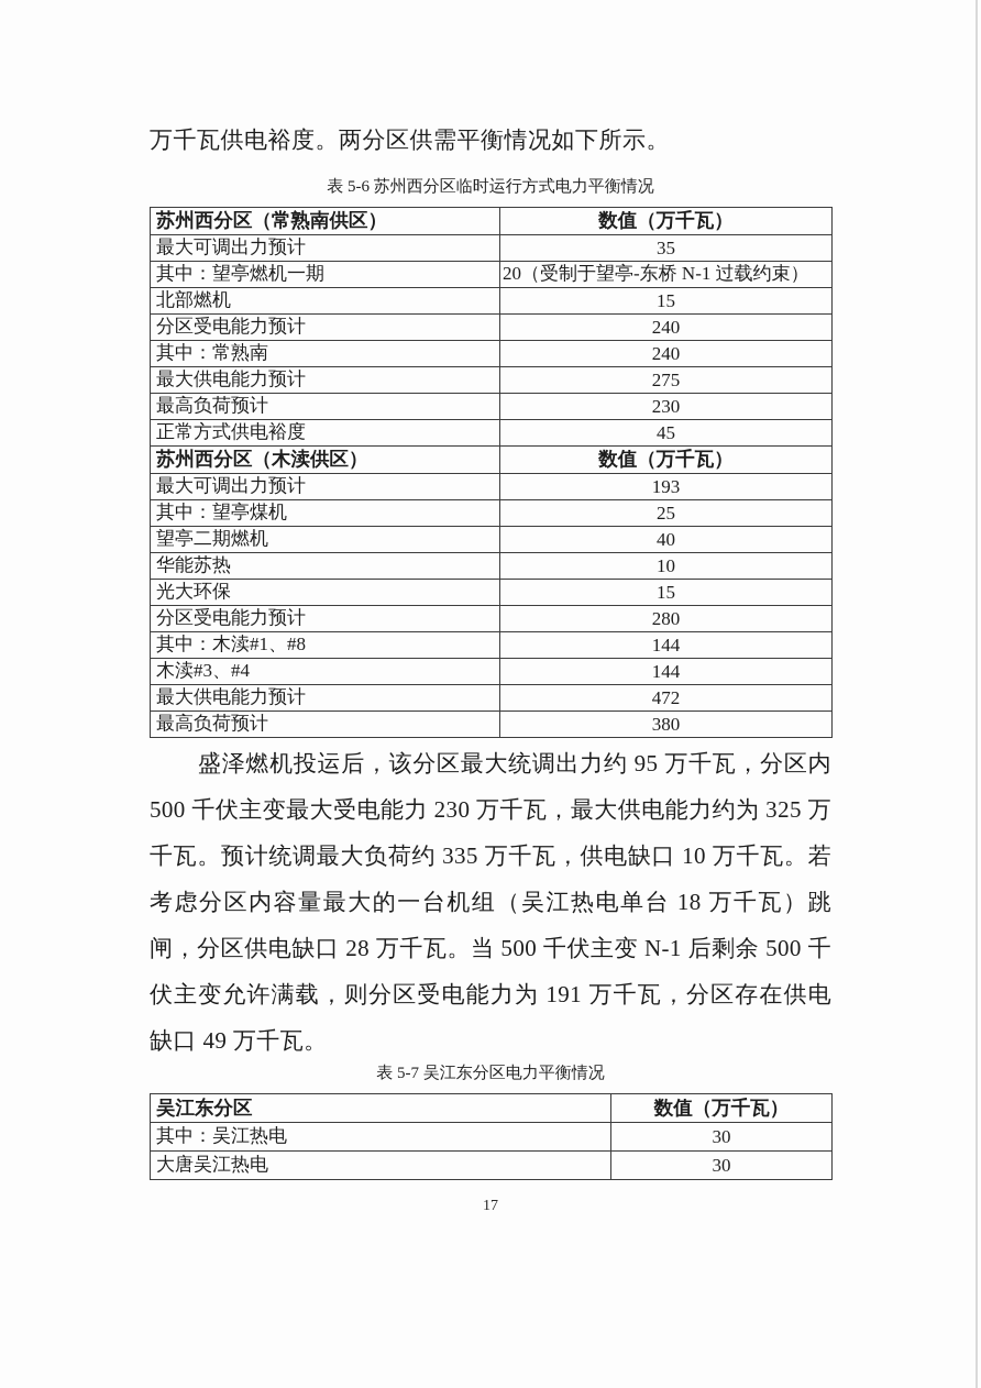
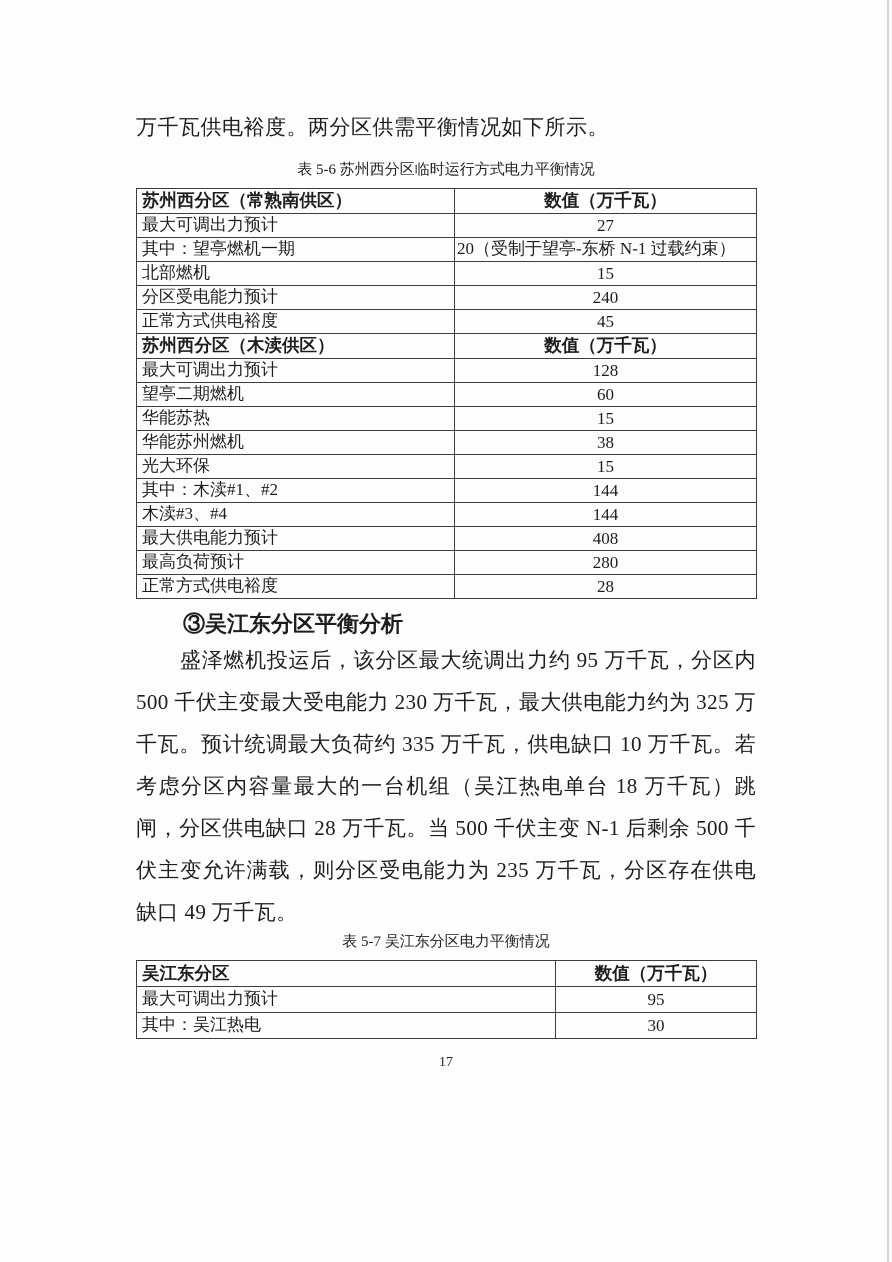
  万千瓦供电裕度。两分区供需平衡情况如下所示。
  表 5-6 苏州西分区临时运行方式电力平衡情况
  苏州西分区（常熟南供区）	数值（万千瓦）
- 最大可调出力预计	35
+ 最大可调出力预计	27
  其中：望亭燃机一期	20（受制于望亭-东桥 N-1 过载约束）
  北部燃机	15
  分区受电能力预计	240
- 其中：常熟南	240
- 最大供电能力预计	275
- 最高负荷预计	230
  正常方式供电裕度	45
  苏州西分区（木渎供区）	数值（万千瓦）
- 最大可调出力预计	193
+ 最大可调出力预计	128
- 其中：望亭煤机	25
- 望亭二期燃机	40
+ 望亭二期燃机	60
- 华能苏热	10
+ 华能苏热	15
+ 华能苏州燃机	38
  光大环保	15
- 分区受电能力预计	280
- 其中：木渎#1、#8	144
+ 其中：木渎#1、#2	144
  木渎#3、#4	144
- 最大供电能力预计	472
+ 最大供电能力预计	408
- 最高负荷预计	380
+ 最高负荷预计	280
+ 正常方式供电裕度	28
+ ③吴江东分区平衡分析
- 盛泽燃机投运后，该分区最大统调出力约 95 万千瓦，分区内 500 千伏主变最大受电能力 230 万千瓦，最大供电能力约为 325 万千瓦。预计统调最大负荷约 335 万千瓦，供电缺口 10 万千瓦。若考虑分区内容量最大的一台机组（吴江热电单台 18 万千瓦）跳闸，分区供电缺口 28 万千瓦。当 500 千伏主变 N-1 后剩余 500 千伏主变允许满载，则分区受电能力为 191 万千瓦，分区存在供电缺口 49 万千瓦。
+ 盛泽燃机投运后，该分区最大统调出力约 95 万千瓦，分区内 500 千伏主变最大受电能力 230 万千瓦，最大供电能力约为 325 万千瓦。预计统调最大负荷约 335 万千瓦，供电缺口 10 万千瓦。若考虑分区内容量最大的一台机组（吴江热电单台 18 万千瓦）跳闸，分区供电缺口 28 万千瓦。当 500 千伏主变 N-1 后剩余 500 千伏主变允许满载，则分区受电能力为 235 万千瓦，分区存在供电缺口 49 万千瓦。
  表 5-7 吴江东分区电力平衡情况
  吴江东分区	数值（万千瓦）
+ 最大可调出力预计	95
  其中：吴江热电	30
- 大唐吴江热电	30
  17
